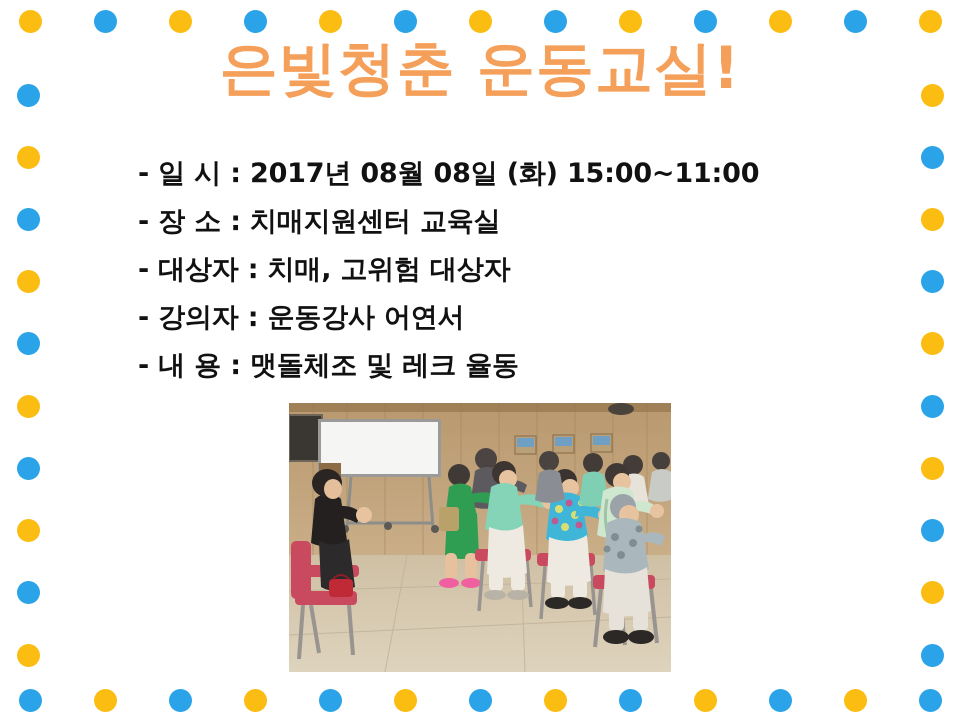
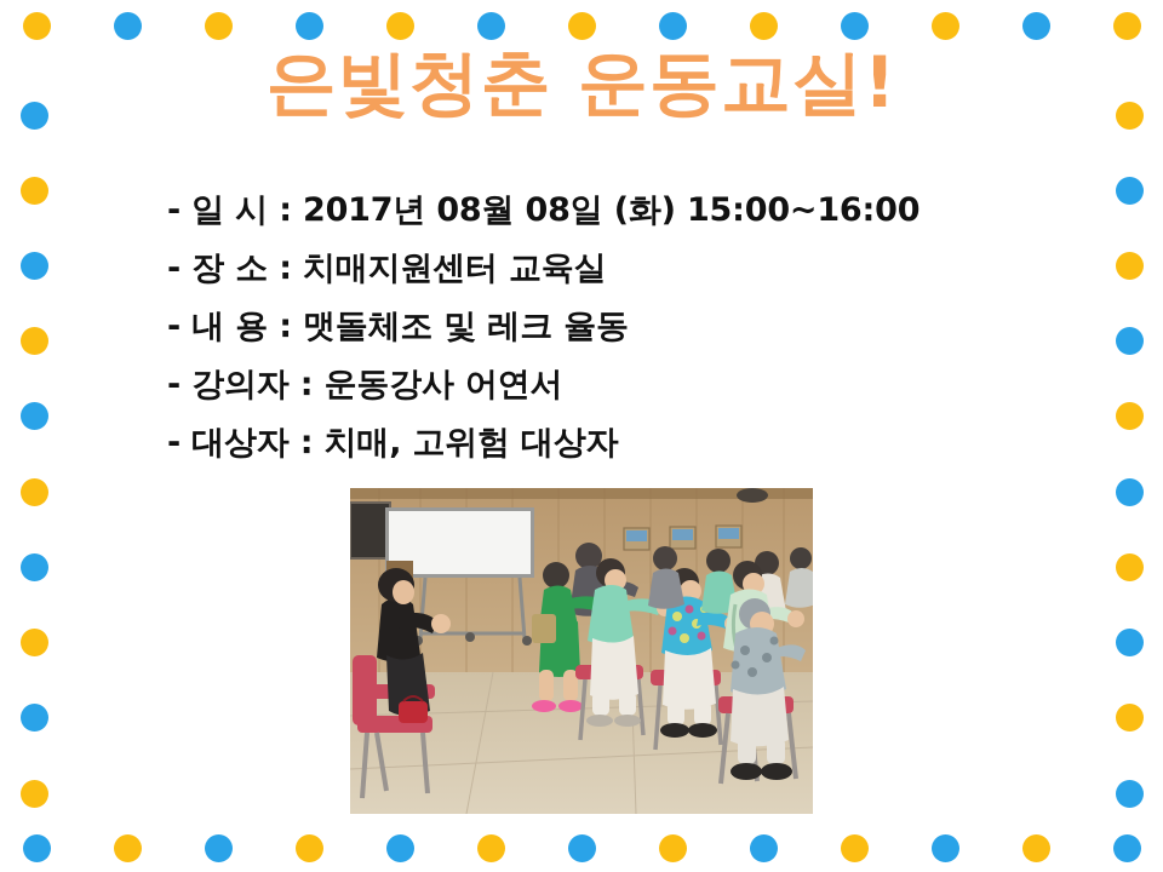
  은빛청춘 운동교실!
- - 일 시 : 2017년 08월 08일 (화) 15:00~11:00
+ - 일 시 : 2017년 08월 08일 (화) 15:00~16:00
  - 장 소 : 치매지원센터 교육실
- - 대상자 : 치매, 고위험 대상자
+ - 내 용 : 맷돌체조 및 레크 율동
  - 강의자 : 운동강사 어연서
- - 내 용 : 맷돌체조 및 레크 율동
+ - 대상자 : 치매, 고위험 대상자
